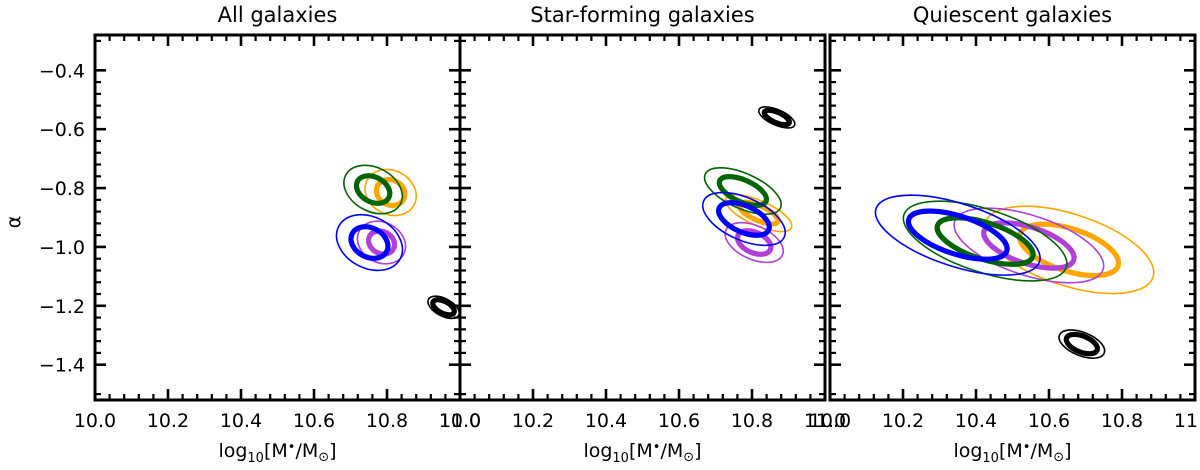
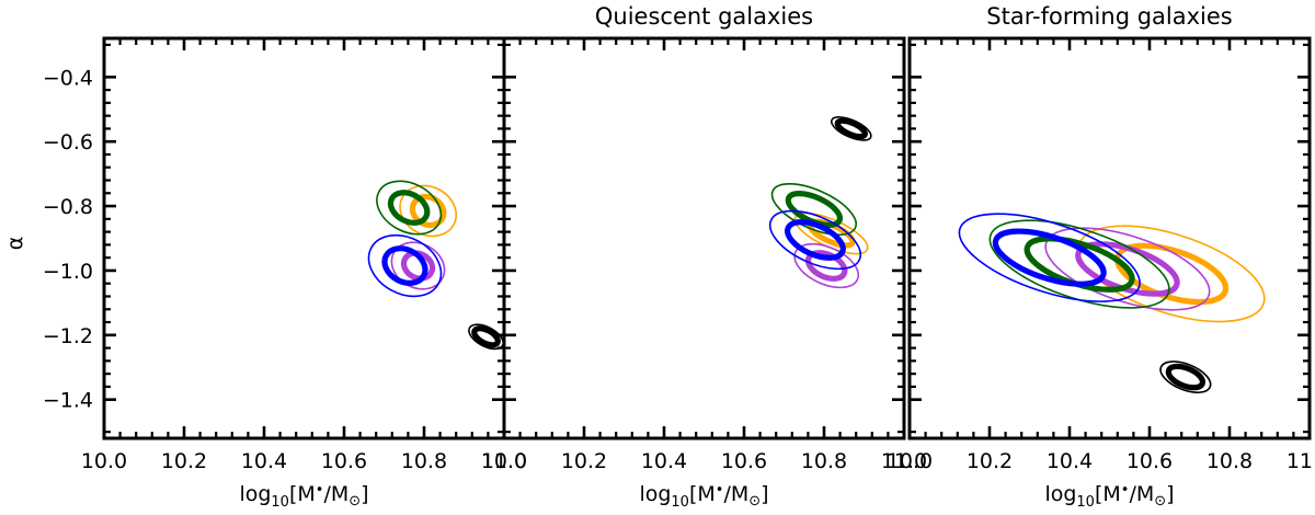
- All galaxies
  10.0
  10.2
  10.4
  10.6
  10.8
  11.0
  −0.4
  −0.6
  −0.8
  −1.0
  −1.2
  −1.4
  log10 [M•/M⊙]
- Star-forming galaxies
+ Quiescent galaxies
  10.0
  10.2
  10.4
  10.6
  10.8
  11.0
  log10 [M•/M⊙]
- Quiescent galaxies
+ Star-forming galaxies
  10.0
  10.2
  10.4
  10.6
  10.8
  log10 [M•/M⊙]
